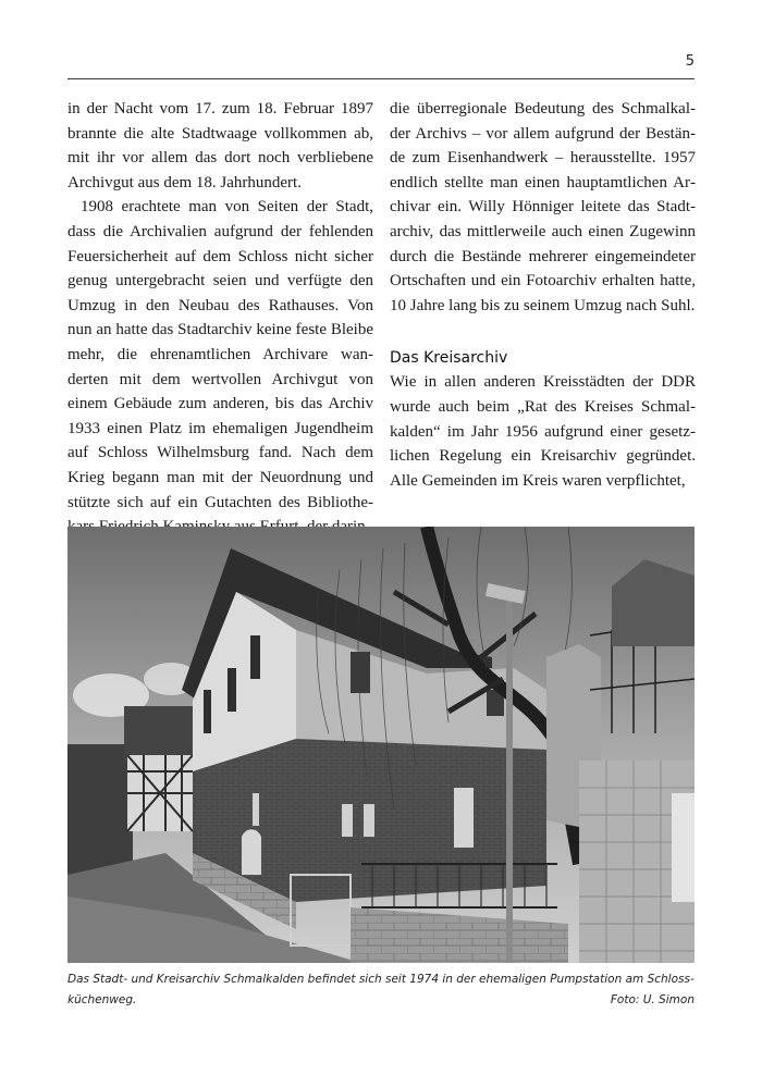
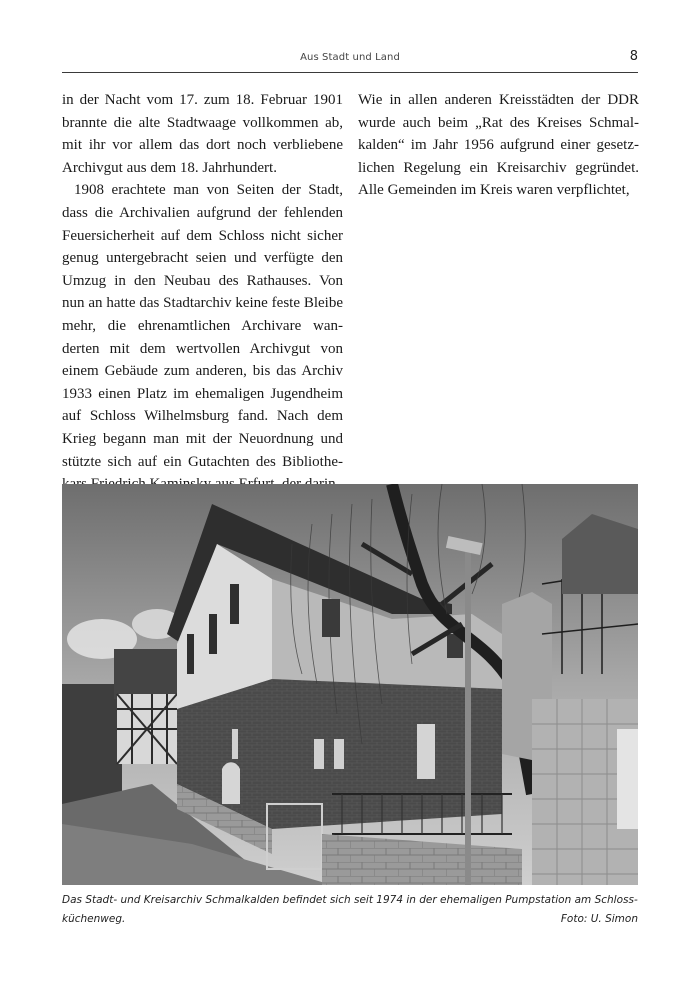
+ Aus Stadt und Land
- 5
+ 8
- in der Nacht vom 17. zum 18. Februar 1897 brannte die alte Stadtwaage vollkommen ab, mit ihr vor allem das dort noch verbliebene Archivgut aus dem 18. Jahrhundert.
+ in der Nacht vom 17. zum 18. Februar 1901 brannte die alte Stadtwaage vollkommen ab, mit ihr vor allem das dort noch verbliebene Archivgut aus dem 18. Jahrhundert.
  1908 erachtete man von Seiten der Stadt, dass die Archivalien aufgrund der fehlenden Feuersicherheit auf dem Schloss nicht sicher genug untergebracht seien und verfügte den Umzug in den Neubau des Rathauses. Von nun an hatte das Stadtarchiv keine feste Blei­be mehr, die ehrenamtlichen Archivare wan­derten mit dem wertvollen Archivgut von einem Gebäude zum anderen, bis das Archiv 1933 einen Platz im ehemaligen Jugendheim auf Schloss Wilhelmsburg fand. Nach dem Krieg begann man mit der Neuordnung und stützte sich auf ein Gutachten des Bibliothe­k
- die überregionale Bedeutung des Schmalkal­der Archivs – vor allem aufgrund der Bestän­de zum Eisenhandwerk – herausstellte. 1957 endlich stellte man einen hauptamtlichen Ar­chivar ein. Willy Hönniger leitete das Stadt­archiv, das mittlerweile auch einen Zugewinn durch die Bestände mehrerer eingemeinde­ter Ortschaften und ein Fotoarchiv erhalten hatte, 10 Jahre lang bis zu seinem Umzug nach Suhl.
- Das Kreisarchiv
  Wie in allen anderen Kreisstädten der DDR wurde auch beim „Rat des Kreises Schmal­kalden“ im Jahr 1956 aufgrund einer gesetz­lichen Regelung ein Kreisarchiv gegründet. Alle Gemeinden im Kreis waren verpflichtet,
  Das Stadt- und Kreisarchiv Schmalkalden befindet sich seit 1974 in der ehemaligen Pumpstation am Schloss­üchenweg.
  Foto: U. Simon
